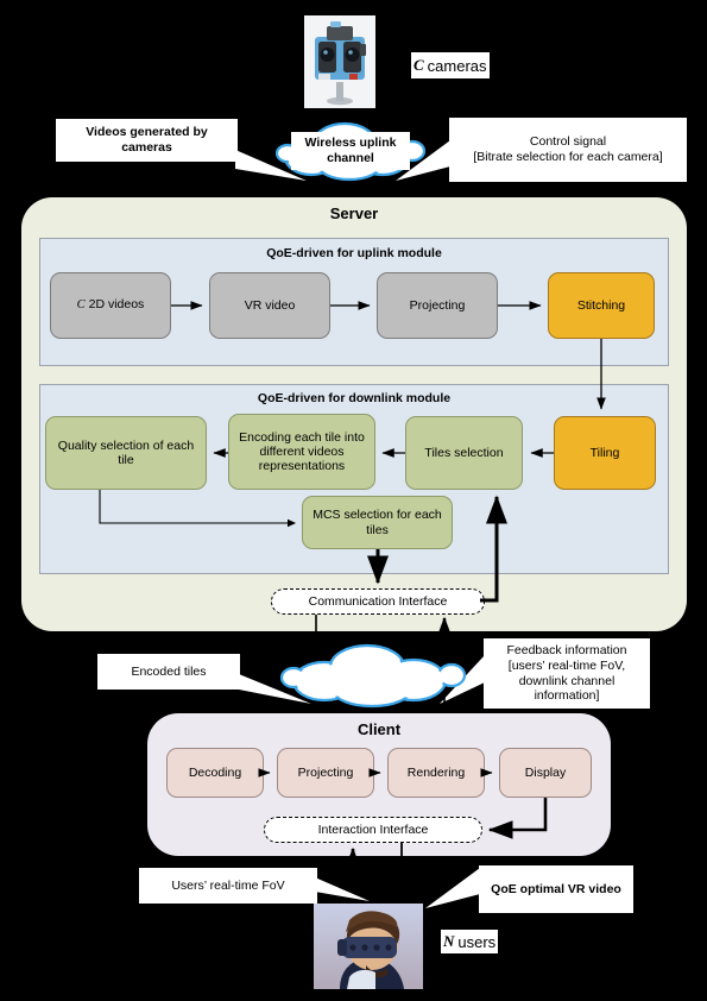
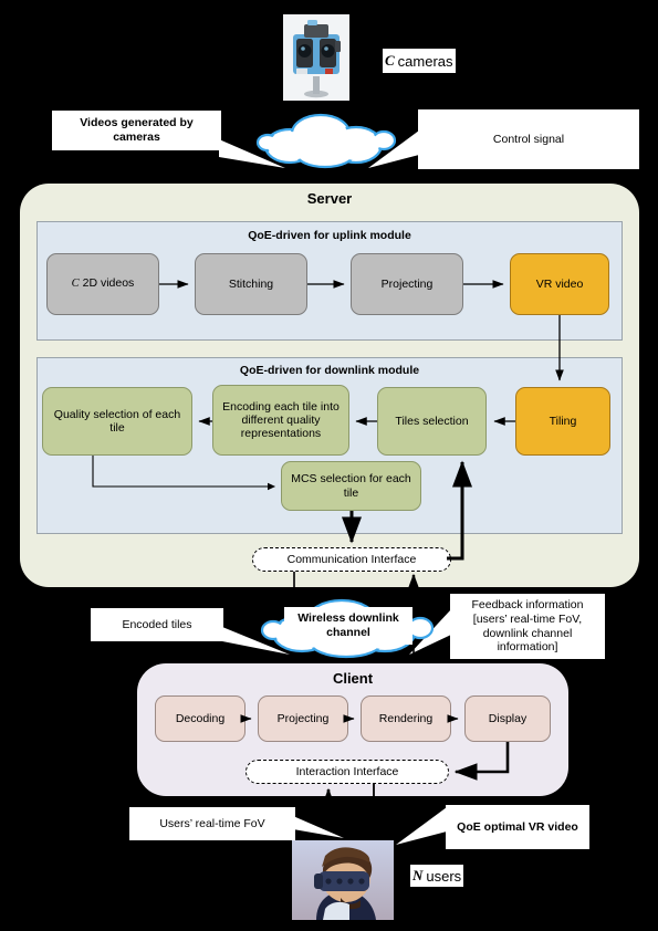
  C
  cameras
  Videos generated by cameras
- Wireless uplink channel
  Control signal
- [Bitrate selection for each camera]
  Server
  QoE-driven for uplink module
  C 2D videos
- VR video
+ Stitching
  Projecting
- Stitching
+ VR video
  QoE-driven for downlink module
  Quality selection of each tile
- Encoding each tile into different videos representations
+ Encoding each tile into different quality representations
  Tiles selection
  Tiling
- MCS selection for each tiles
+ MCS selection for each tile
  Communication Interface
  Encoded tiles
+ Wireless downlink channel
  Feedback information
  [users’ real-time FoV,
  downlink channel
  information]
  Client
  Decoding
  Projecting
  Rendering
  Display
  Interaction Interface
  Users’ real-time FoV
  QoE optimal VR video
  N
  users
